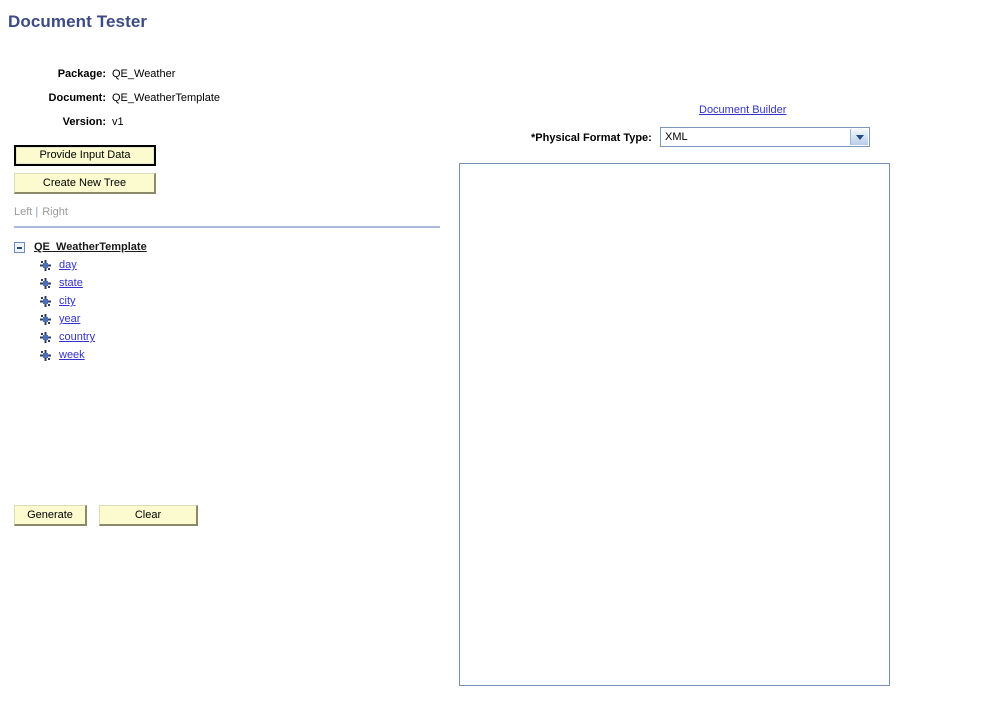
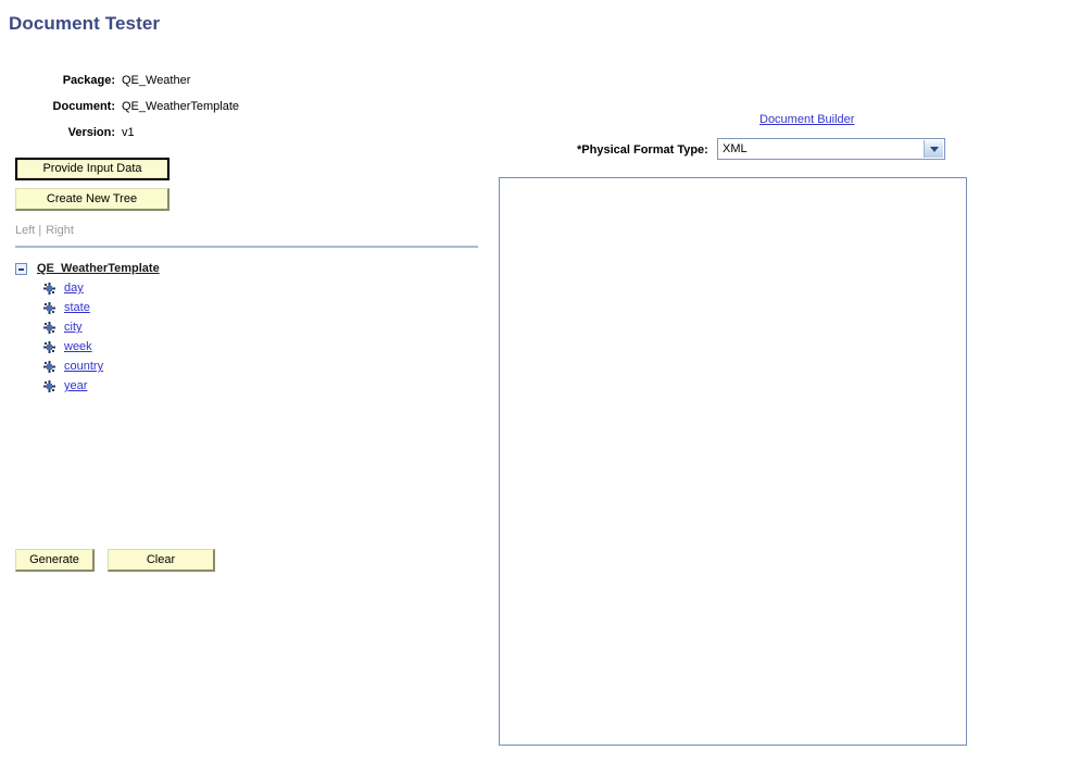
  Document Tester
  Package: QE_Weather
  Document: QE_WeatherTemplate
  Version: v1
  Provide Input Data
  Create New Tree
  Left | Right
  QE_WeatherTemplate
  day
  state
  city
- year
+ week
  country
- week
+ year
  Generate
  Clear
  Document Builder
  *Physical Format Type:
  XML
